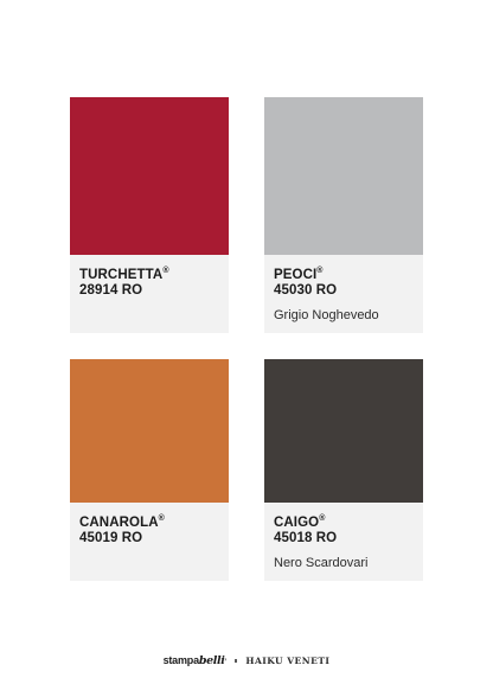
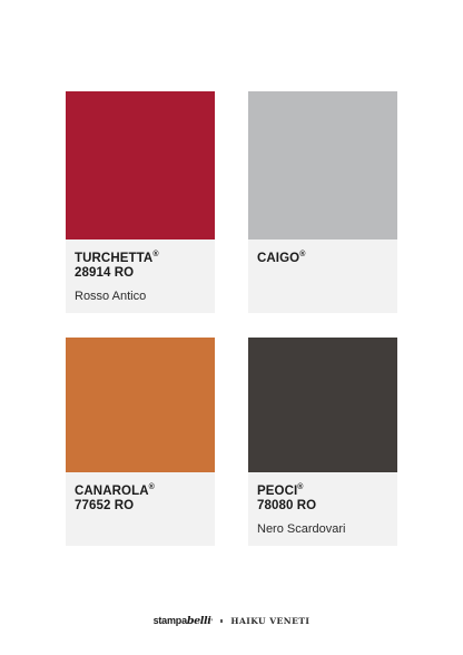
  TURCHETTA
  28914 RO
+ Rosso Antico
- PEOCI
+ CAIGO
- 45030 RO
- Grigio Noghevedo
  CANAROLA
- 45019 RO
+ 77652 RO
- CAIGO
+ PEOCI
- 45018 RO
+ 78080 RO
  Nero Scardovari
  stampa
  belli
  HAIKU VENETI
